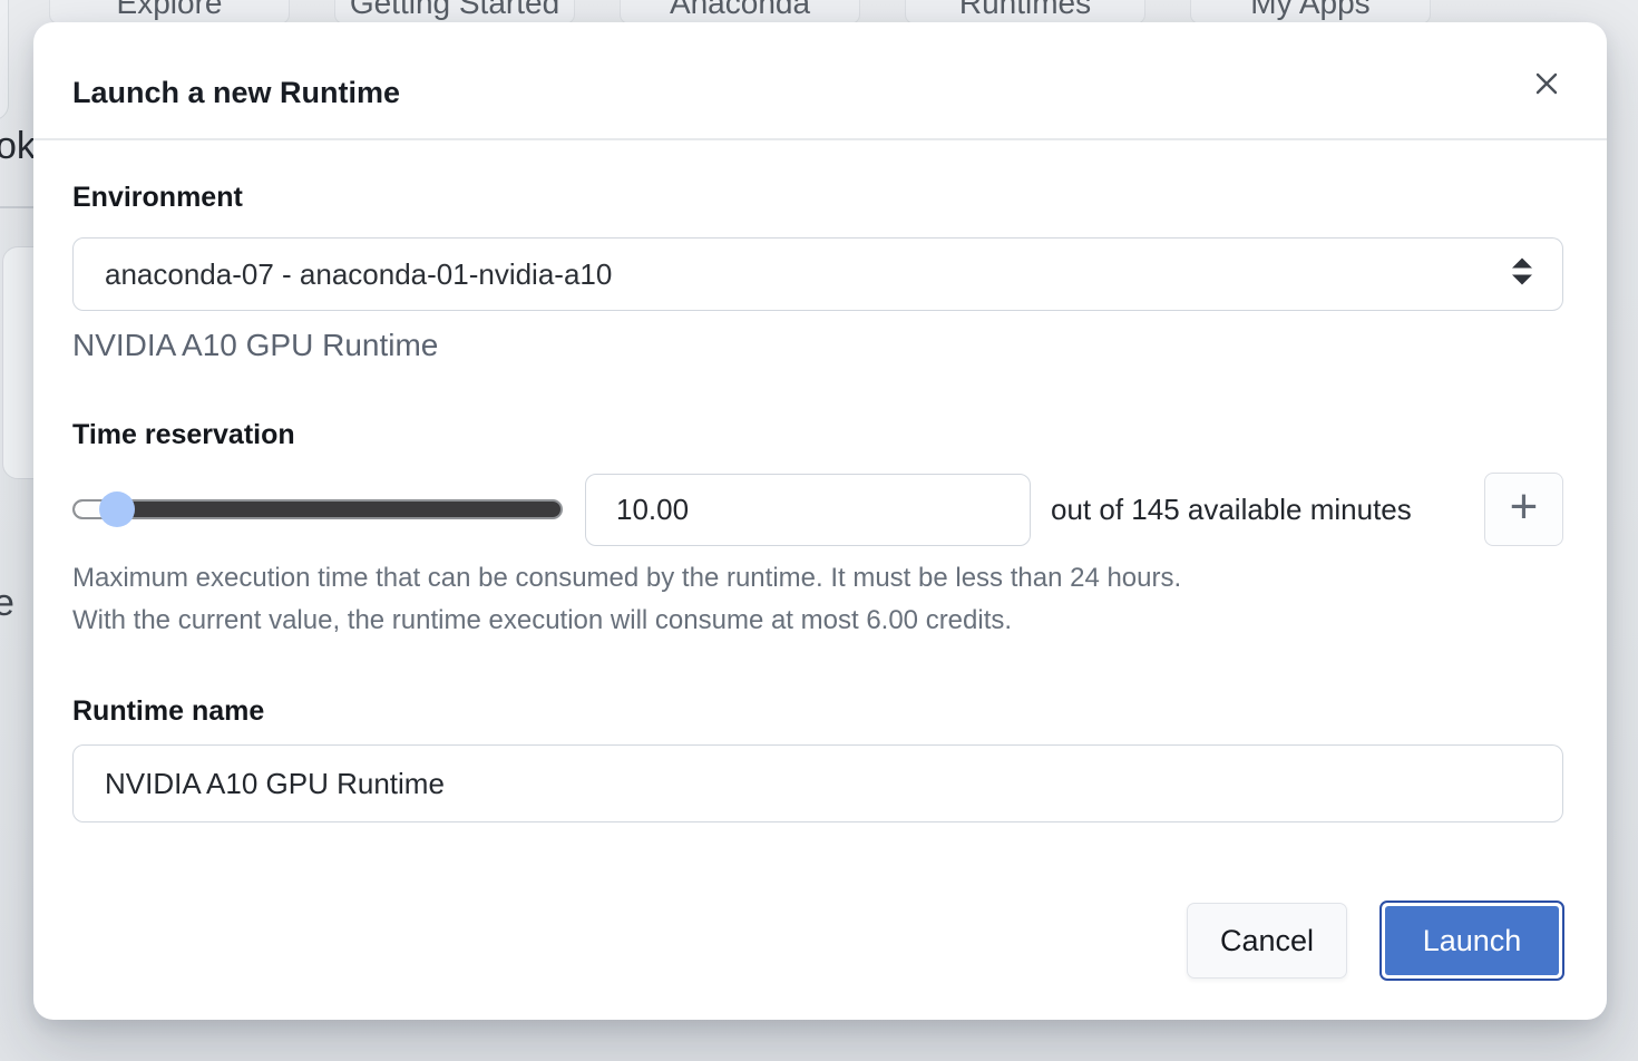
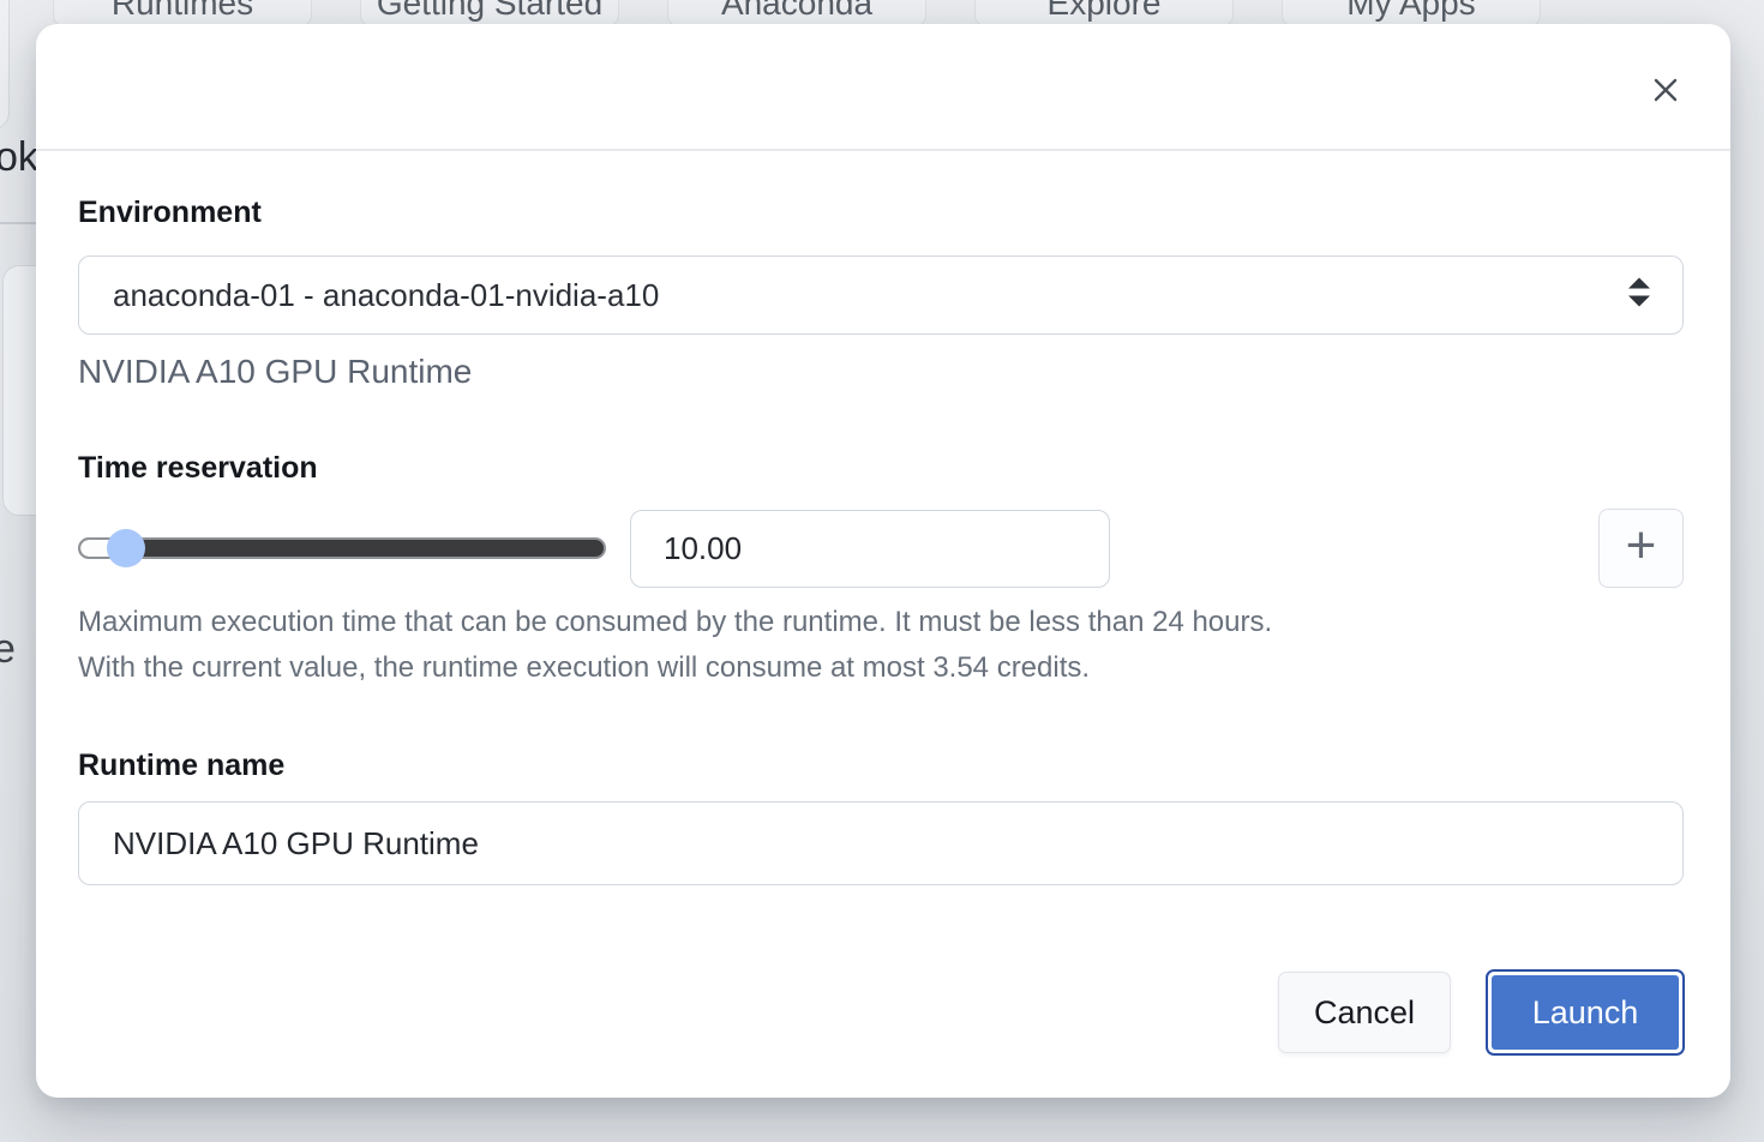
- Explore
+ Runtimes
  Getting Started
  Anaconda
- Runtimes
+ Explore
  My Apps
  ok
  e
- Launch a new Runtime
  Environment
- anaconda-07 - anaconda-01-nvidia-a10
+ anaconda-01 - anaconda-01-nvidia-a10
  NVIDIA A10 GPU Runtime
  Time reservation
  10.00
- out of 145 available minutes
  +
  Maximum execution time that can be consumed by the runtime. It must be less than 24 hours.
- With the current value, the runtime execution will consume at most 6.00 credits.
+ With the current value, the runtime execution will consume at most 3.54 credits.
  Runtime name
  NVIDIA A10 GPU Runtime
  Cancel
  Launch
